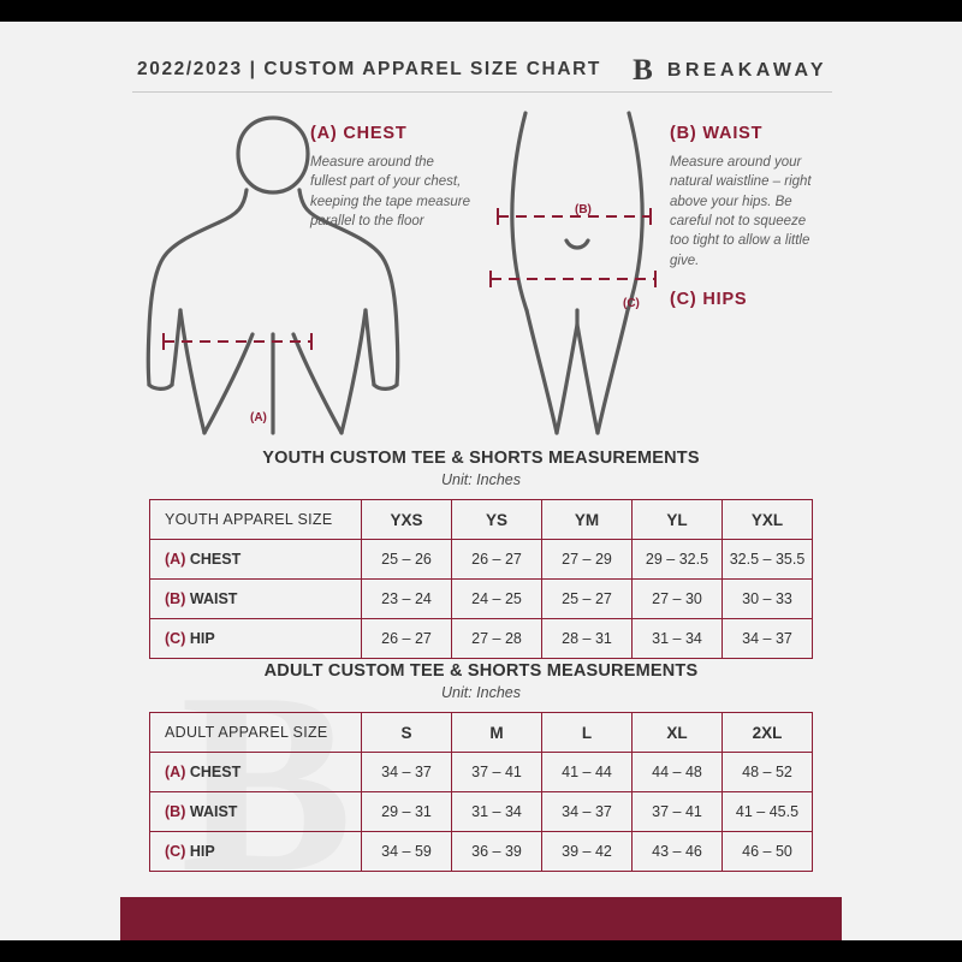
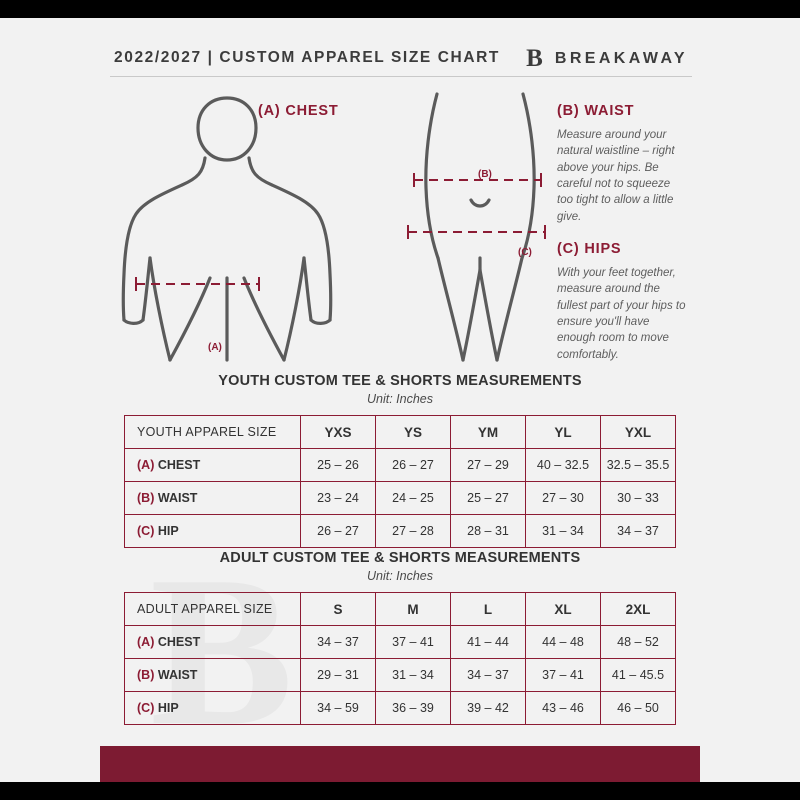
  B
- 2022/2023 | CUSTOM APPAREL SIZE CHART
+ 2022/2027 | CUSTOM APPAREL SIZE CHART
  B
  BREAKAWAY
  (A)
  (B)
  (C)
  (A) CHEST
- Measure around the fullest part of your chest, keeping the tape measure parallel to the floor
  (B) WAIST
  Measure around your natural waistline – right above your hips. Be careful not to squeeze too tight to allow a little give.
  (C) HIPS
+ With your feet together, measure around the fullest part of your hips to ensure you'll have enough room to move comfortably.
  YOUTH CUSTOM TEE & SHORTS MEASUREMENTS
  Unit: Inches
  YOUTH APPAREL SIZE	YXS	YS	YM	YL	YXL
- (A) CHEST	25 – 26	26 – 27	27 – 29	29 – 32.5	32.5 – 35.5
+ (A) CHEST	25 – 26	26 – 27	27 – 29	40 – 32.5	32.5 – 35.5
  (B) WAIST	23 – 24	24 – 25	25 – 27	27 – 30	30 – 33
  (C) HIP	26 – 27	27 – 28	28 – 31	31 – 34	34 – 37
  ADULT CUSTOM TEE & SHORTS MEASUREMENTS
  Unit: Inches
  ADULT APPAREL SIZE	S	M	L	XL	2XL
  (A) CHEST	34 – 37	37 – 41	41 – 44	44 – 48	48 – 52
  (B) WAIST	29 – 31	31 – 34	34 – 37	37 – 41	41 – 45.5
  (C) HIP	34 – 59	36 – 39	39 – 42	43 – 46	46 – 50
